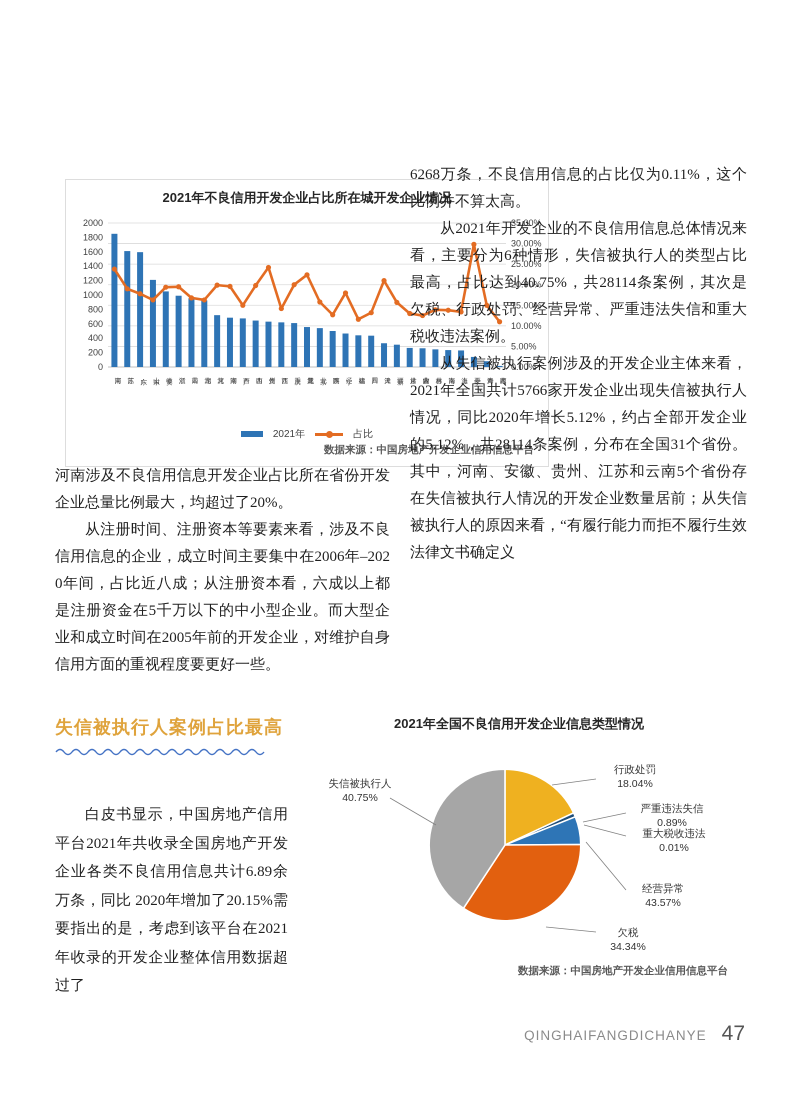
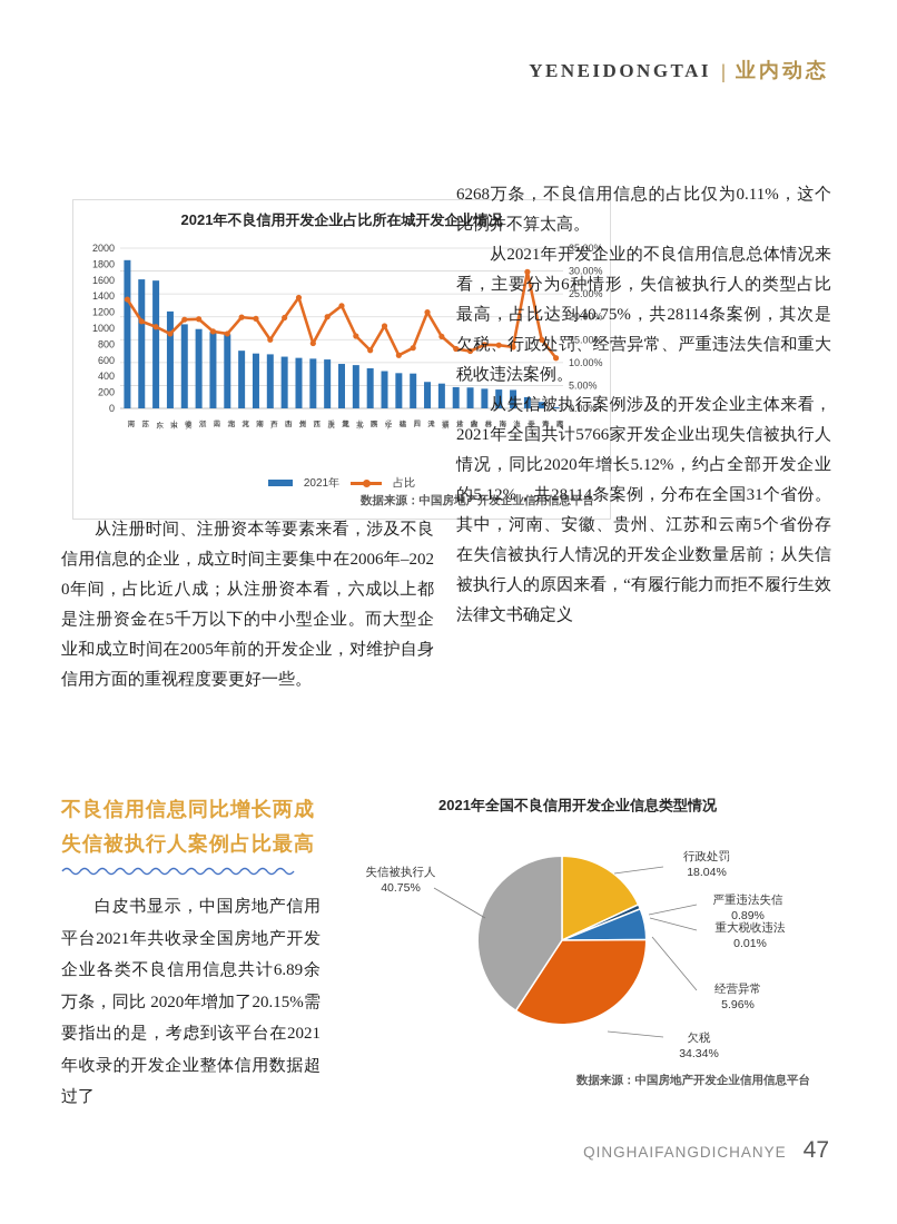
+ YENEIDONGTAI
+ |
+ 业内动态
  2021年不良信用开发企业占比所在城开发企业情况
  0.00%
  5.00%
  10.00%
  15.00%
  20.00%
  25.00%
  30.00%
  35.00%
  0
  200
  400
  600
  800
  1000
  1200
  1400
  1600
  1800
  2000
  2021年
  占比
  数据来源：中国房地产开发企业信用信息平台
  6268万条，不良信用信息的占比仅为0.11%，这个比例并不算太高。
  从2021年开发企业的不良信用信息总体情况来看，主要分为6种情形，失信被执行人的类型占比最高，占比达到40.75%，共28114条案例，其次是欠税、行政处罚、经营异常、严重违法失信和重大税收违法案例。
  从失信被执行案例涉及的开发企业主体来看，2021年全国共计5766家开发企业出现失信被执行人情况，同比2020年增长5.12%，约占全部开发企业的5.12%，共28114条案例，分布在全国31个省份。其中，河南、安徽、贵州、江苏和云南5个省份存在失信被执行人情况的开发企业数量居前；从失信被执行人的原因来看，“有履行能力而拒不履行生效法律文书确定义
- 河南涉及不良信用信息开发企业占比所在省份开发企业总量比例最大，均超过了20%。
  从注册时间、注册资本等要素来看，涉及不良信用信息的企业，成立时间主要集中在2006年–2020年间，占比近八成；从注册资本看，六成以上都是注册资金在5千万以下的中小型企业。而大型企业和成立时间在2005年前的开发企业，对维护自身信用方面的重视程度要更好一些。
+ 不良信用信息同比增长两成
  失信被执行人案例占比最高
  白皮书显示，中国房地产信用平台2021年共收录全国房地产开发企业各类不良信用信息共计6.89余万条，同比 2020年增加了20.15%需要指出的是，考虑到该平台在2021年收录的开发企业整体信用数据超过了
  2021年全国不良信用开发企业信息类型情况
  失信被执行人
  40.75%
  行政处罚
  18.04%
  严重违法失信
  0.89%
  重大税收违法
  0.01%
  经营异常
- 43.57%
+ 5.96%
  欠税
  34.34%
  数据来源：中国房地产开发企业信用信息平台
  QINGHAIFANGDICHANYE
  47
